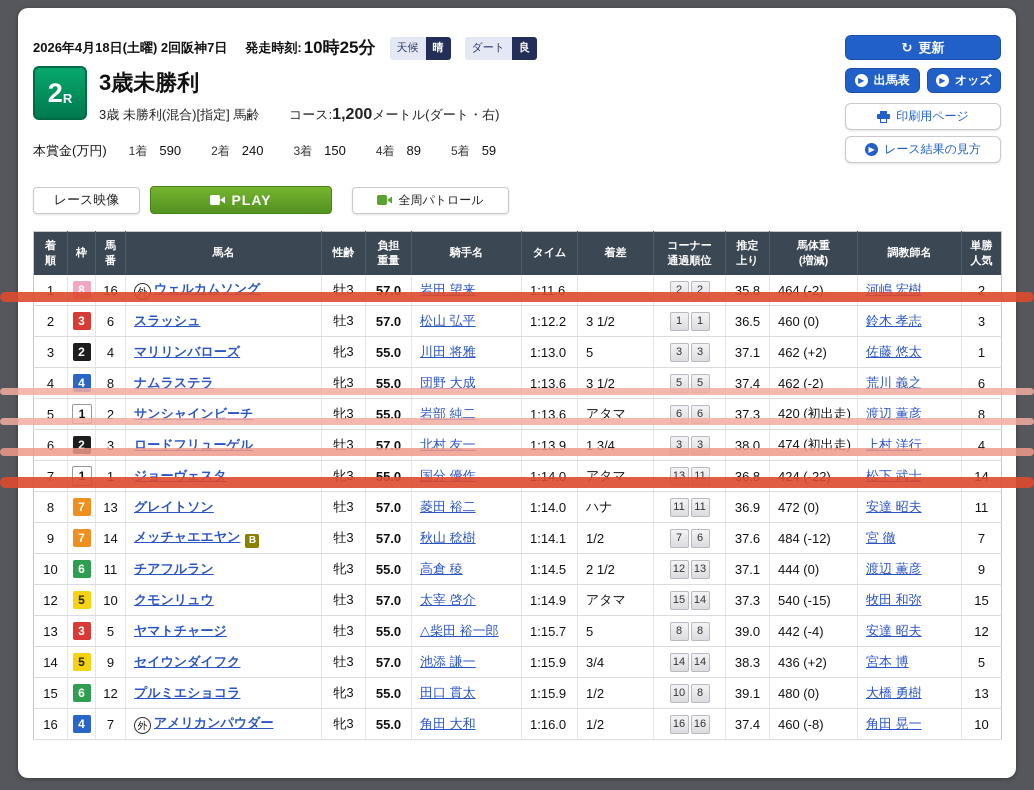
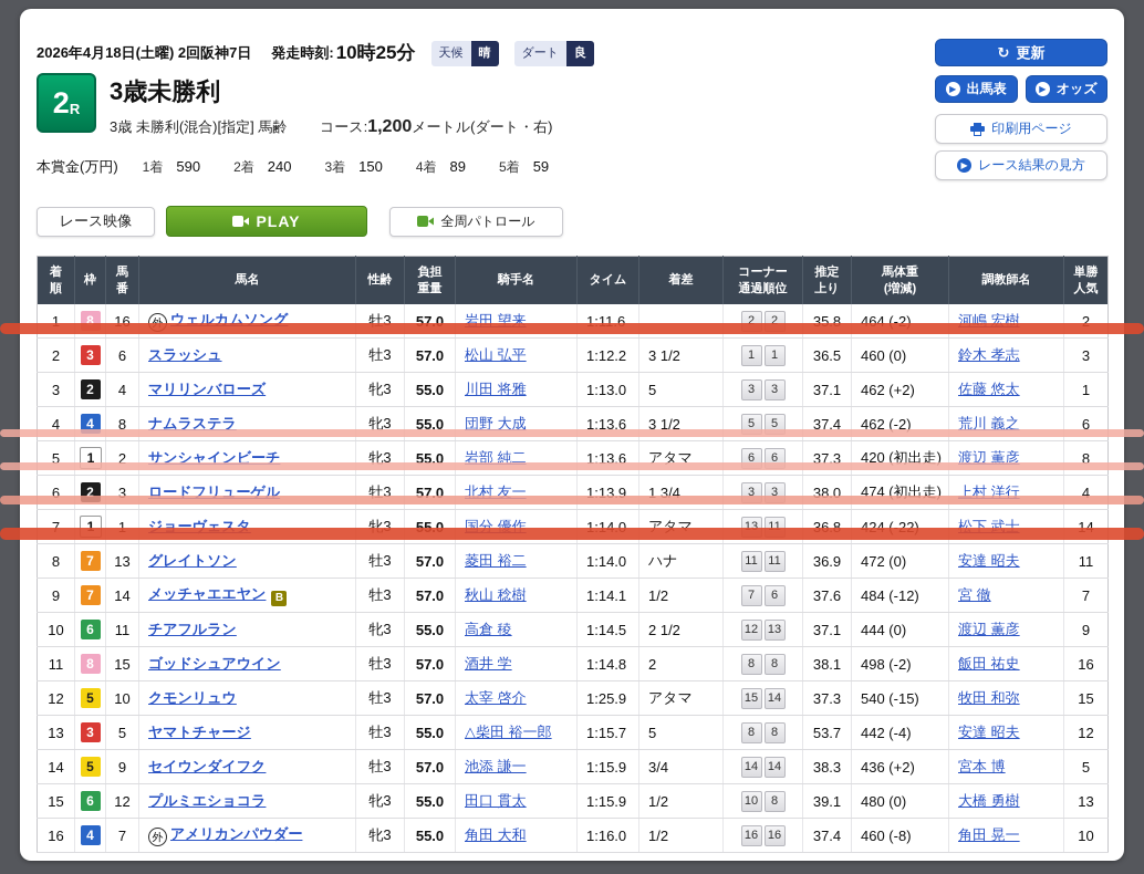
  ↻
  更新
  ▶
  出馬表
  ▶
  オッズ
  印刷用ページ
  ▶
  レース結果の見方
  2026年4月18日(土曜) 2回阪神7日
  発走時刻:
  10時25分
  天候
  晴
  ダート
  良
  2
  R
  3歳未勝利
  3歳 未勝利(混合)[指定] 馬齢 コース:1,200メートル(ダート・右)
  本賞金(万円)
  1着
  590
  2着
  240
  3着
  150
  4着
  89
  5着
  59
  レース映像
  PLAY
  全周パトロール
  着 順	枠	馬 番	馬名	性齢	負担 重量	騎手名	タイム	着差	コーナー 通過順位	推定 上り	馬体重 (増減)	調教師名	単勝 人気
  1	8	16	ウェルカムソング	牡3	57.0	岩田 望来	1:11.6		2 2	35.8	464 (-2)	河嶋 宏樹	2
  2	3	6	スラッシュ	牡3	57.0	松山 弘平	1:12.2	3 1/2	1 1	36.5	460 (0)	鈴木 孝志	3
  3	2	4	マリリンバローズ	牝3	55.0	川田 将雅	1:13.0	5	3 3	37.1	462 (+2)	佐藤 悠太	1
  4	4	8	ナムラステラ	牝3	55.0	団野 大成	1:13.6	3 1/2	5 5	37.4	462 (-2)	荒川 義之	6
  5	1	2	サンシャインビーチ	牝3	55.0	岩部 純二	1:13.6	アタマ	6 6	37.3	420 (初出走)	渡辺 薫彦	8
  6	2	3	ロードフリューゲル	牡3	57.0	北村 友一	1:13.9	1 3/4	3 3	38.0	474 (初出走)	上村 洋行	4
  7	1	1	ジョーヴェスタ	牝3	55.0	国分 優作	1:14.0	アタマ	13 11	36.8	424 (-22)	松下 武士	14
  8	7	13	グレイトソン	牡3	57.0	菱田 裕二	1:14.0	ハナ	11 11	36.9	472 (0)	安達 昭夫	11
  9	7	14	メッチャエエヤン B	牡3	57.0	秋山 稔樹	1:14.1	1/2	7 6	37.6	484 (-12)	宮 徹	7
  10	6	11	チアフルラン	牝3	55.0	高倉 稜	1:14.5	2 1/2	12 13	37.1	444 (0)	渡辺 薫彦	9
+ 11	8	15	ゴッドシュアウイン	牡3	57.0	酒井 学	1:14.8	2	8 8	38.1	498 (-2)	飯田 祐史	16
- 12	5	10	クモンリュウ	牡3	57.0	太宰 啓介	1:14.9	アタマ	15 14	37.3	540 (-15)	牧田 和弥	15
+ 12	5	10	クモンリュウ	牡3	57.0	太宰 啓介	1:25.9	アタマ	15 14	37.3	540 (-15)	牧田 和弥	15
- 13	3	5	ヤマトチャージ	牡3	55.0	△柴田 裕一郎	1:15.7	5	8 8	39.0	442 (-4)	安達 昭夫	12
+ 13	3	5	ヤマトチャージ	牡3	55.0	△柴田 裕一郎	1:15.7	5	8 8	53.7	442 (-4)	安達 昭夫	12
  14	5	9	セイウンダイフク	牡3	57.0	池添 謙一	1:15.9	3/4	14 14	38.3	436 (+2)	宮本 博	5
  15	6	12	プルミエショコラ	牝3	55.0	田口 貫太	1:15.9	1/2	10 8	39.1	480 (0)	大橋 勇樹	13
  16	4	7	外 アメリカンパウダー	牝3	55.0	角田 大和	1:16.0	1/2	16 16	37.4	460 (-8)	角田 晃一	10
